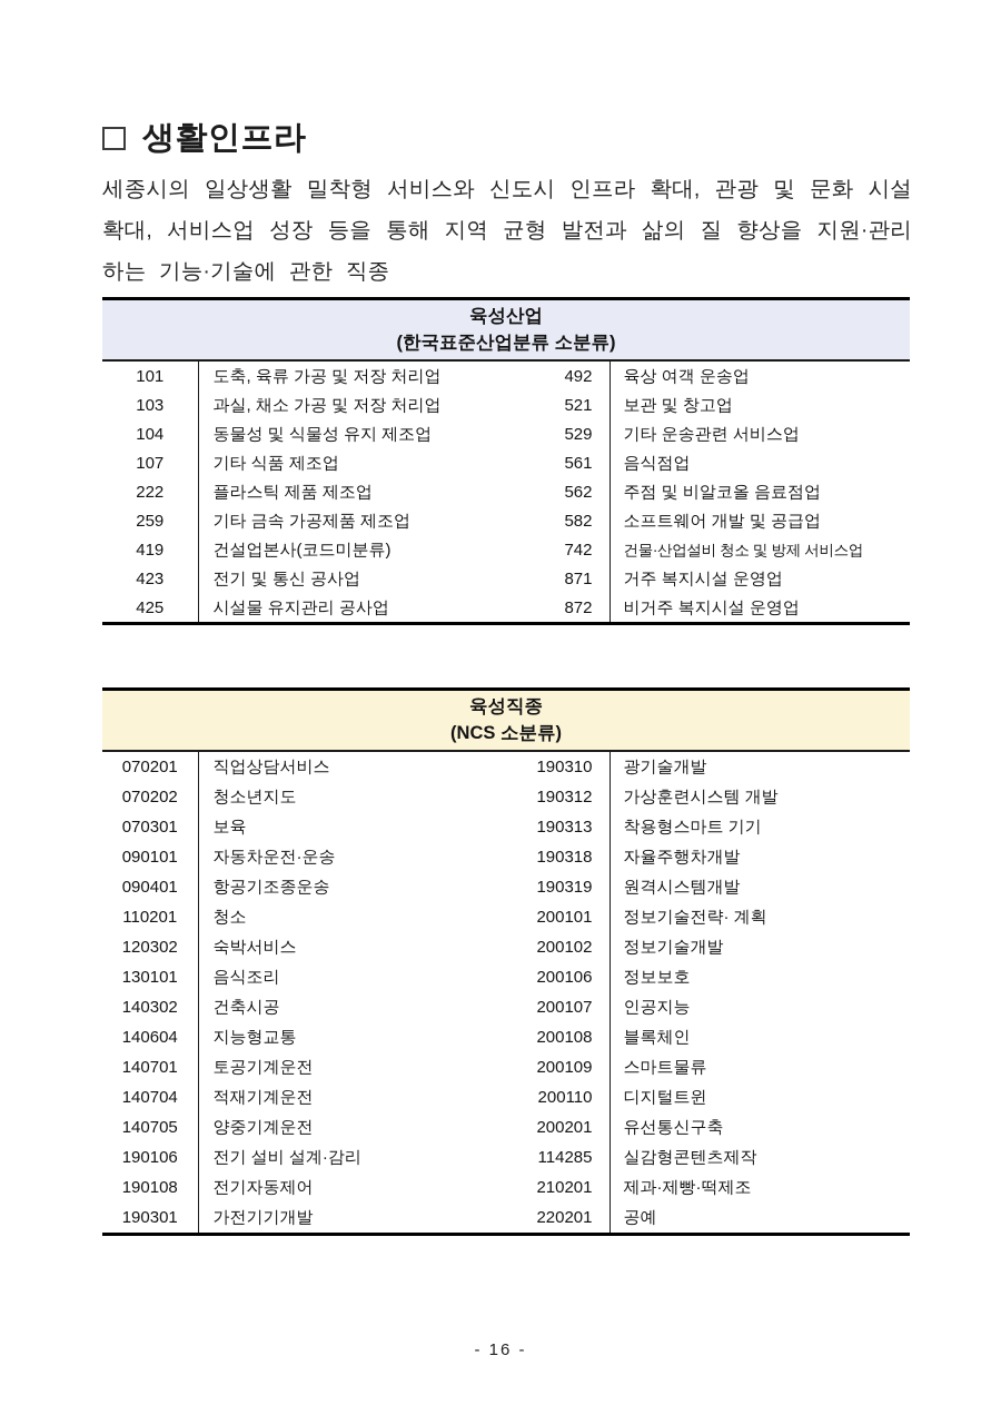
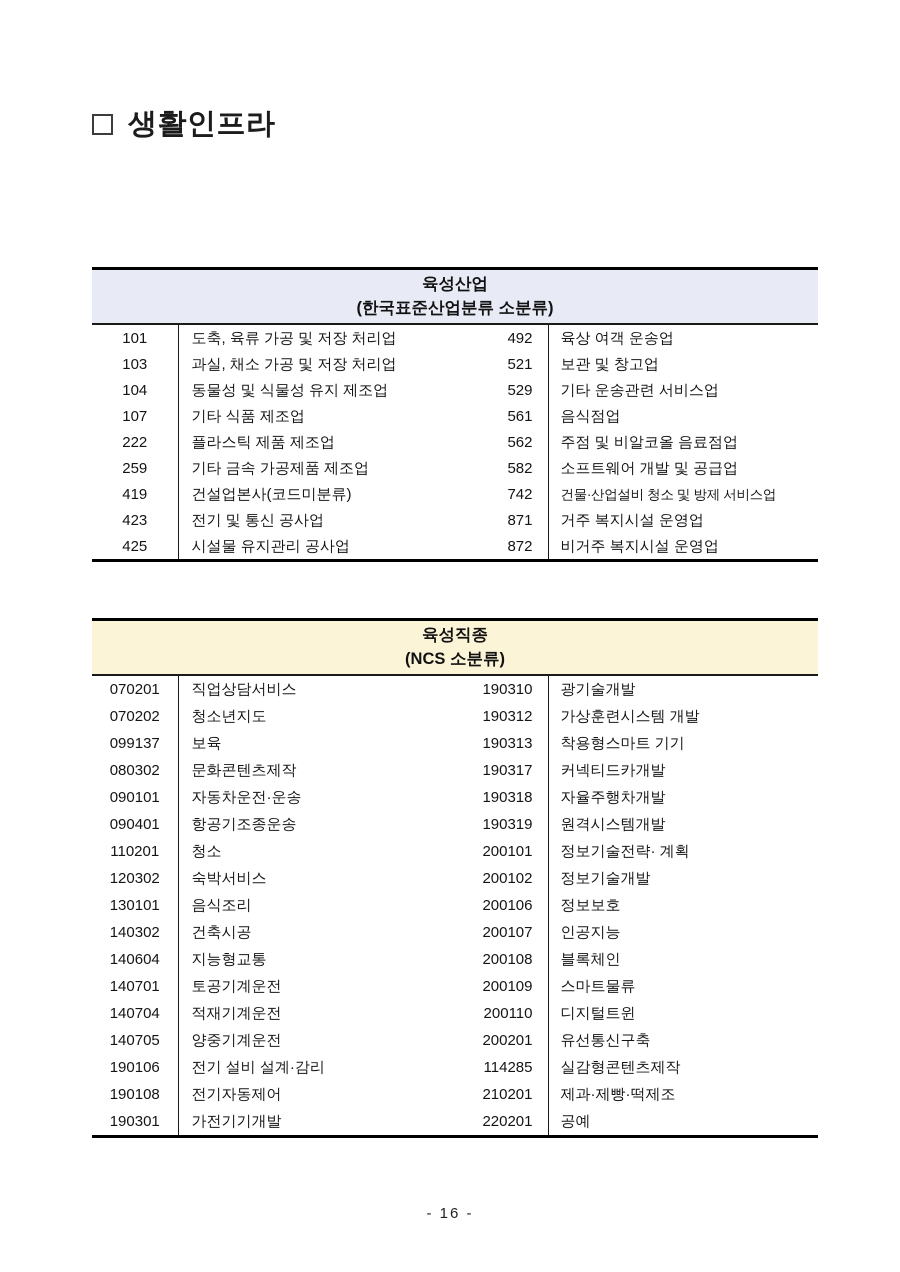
  생활인프라
- 세종시의 일상생활 밀착형 서비스와 신도시 인프라 확대, 관광 및 문화 시설 확대, 서비스업 성장 등을 통해 지역 균형 발전과 삶의 질 향상을 지원·관리하는 기능·기술에 관한 직종
  육성산업
  (한국표준산업분류 소분류)
  101	도축, 육류 가공 및 저장 처리업	492	육상 여객 운송업
  103	과실, 채소 가공 및 저장 처리업	521	보관 및 창고업
  104	동물성 및 식물성 유지 제조업	529	기타 운송관련 서비스업
  107	기타 식품 제조업	561	음식점업
  222	플라스틱 제품 제조업	562	주점 및 비알코올 음료점업
  259	기타 금속 가공제품 제조업	582	소프트웨어 개발 및 공급업
  419	건설업본사(코드미분류)	742	건물·산업설비 청소 및 방제 서비스업
  423	전기 및 통신 공사업	871	거주 복지시설 운영업
  425	시설물 유지관리 공사업	872	비거주 복지시설 운영업
  육성직종
  (NCS 소분류)
  070201	직업상담서비스	190310	광기술개발
  070202	청소년지도	190312	가상훈련시스템 개발
- 070301	보육	190313	착용형스마트 기기
+ 099137	보육	190313	착용형스마트 기기
+ 080302	문화콘텐츠제작	190317	커넥티드카개발
  090101	자동차운전·운송	190318	자율주행차개발
  090401	항공기조종운송	190319	원격시스템개발
  110201	청소	200101	정보기술전략· 계획
  120302	숙박서비스	200102	정보기술개발
  130101	음식조리	200106	정보보호
  140302	건축시공	200107	인공지능
  140604	지능형교통	200108	블록체인
  140701	토공기계운전	200109	스마트물류
  140704	적재기계운전	200110	디지털트윈
  140705	양중기계운전	200201	유선통신구축
  190106	전기 설비 설계·감리	114285	실감형콘텐츠제작
  190108	전기자동제어	210201	제과·제빵·떡제조
  190301	가전기기개발	220201	공예
  - 16 -
